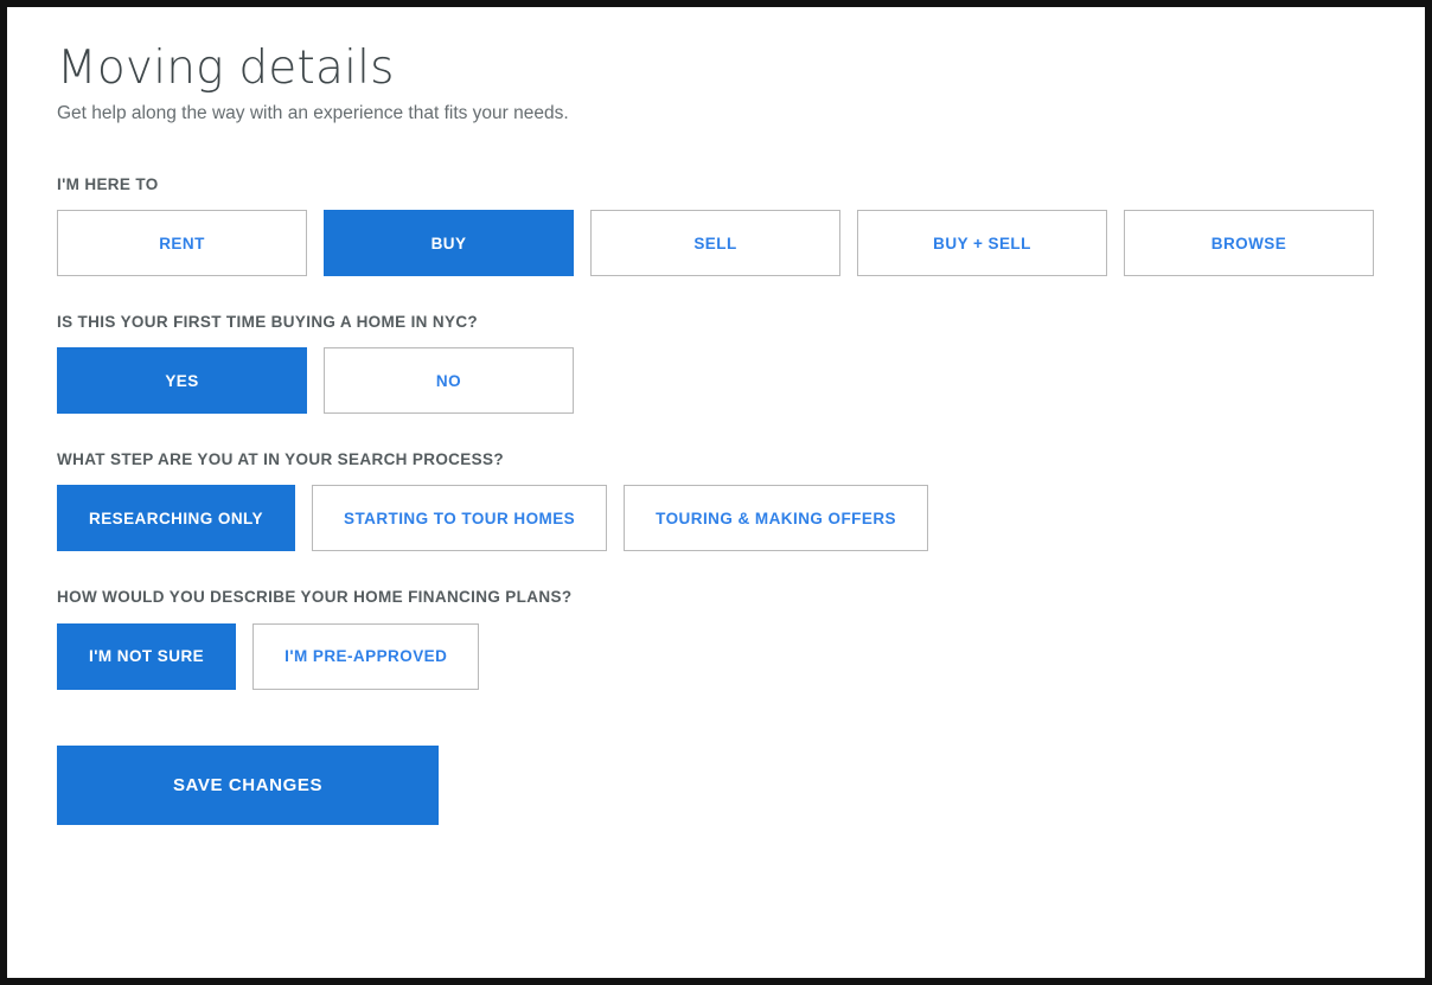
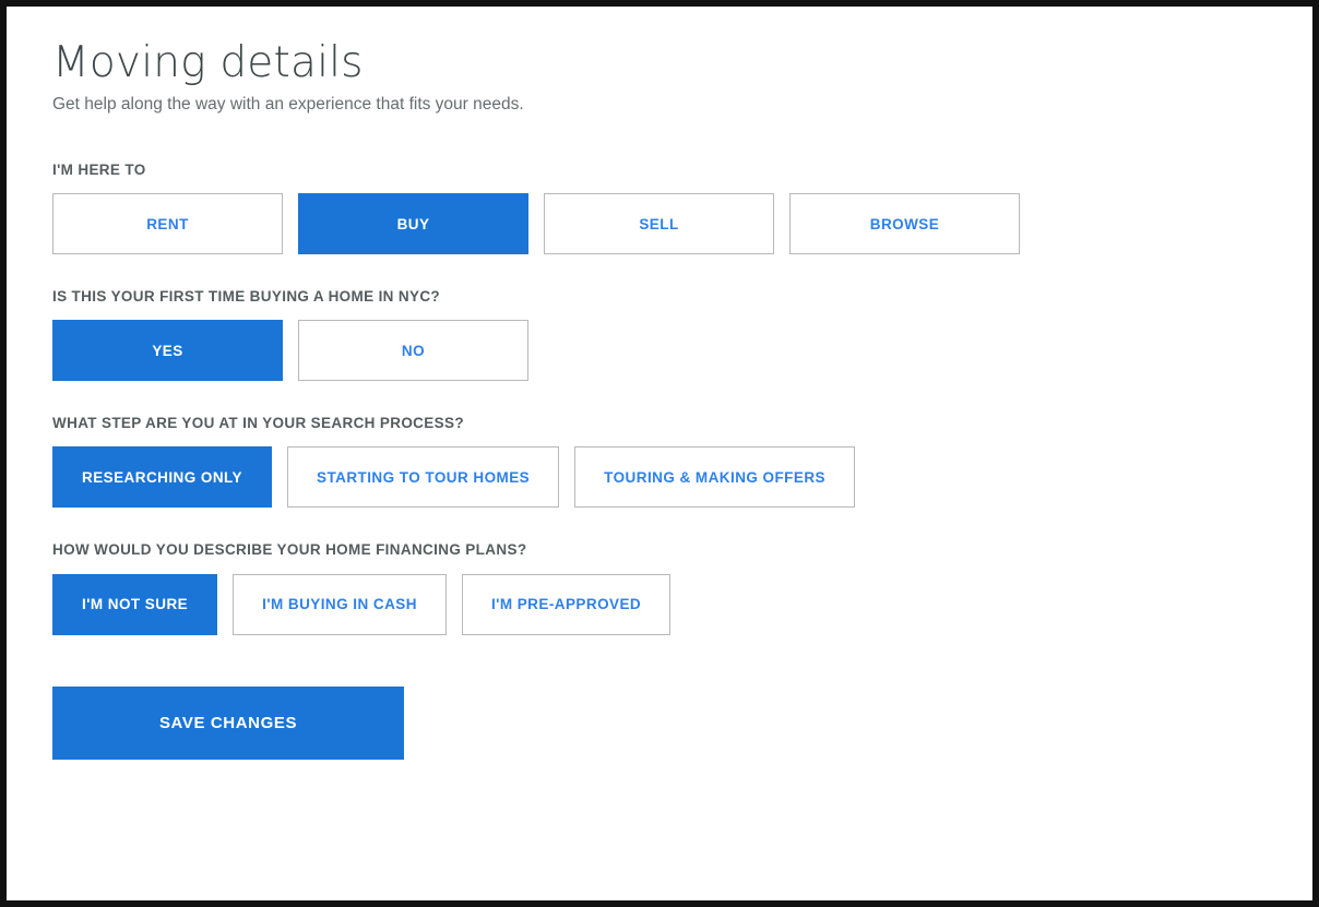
  Moving details
  Get help along the way with an experience that fits your needs.
  I'M HERE TO
  RENT
  BUY
  SELL
- BUY + SELL
  BROWSE
  IS THIS YOUR FIRST TIME BUYING A HOME IN NYC?
  YES
  NO
  WHAT STEP ARE YOU AT IN YOUR SEARCH PROCESS?
  RESEARCHING ONLY
  STARTING TO TOUR HOMES
  TOURING & MAKING OFFERS
  HOW WOULD YOU DESCRIBE YOUR HOME FINANCING PLANS?
  I'M NOT SURE
+ I'M BUYING IN CASH
  I'M PRE-APPROVED
  SAVE CHANGES
